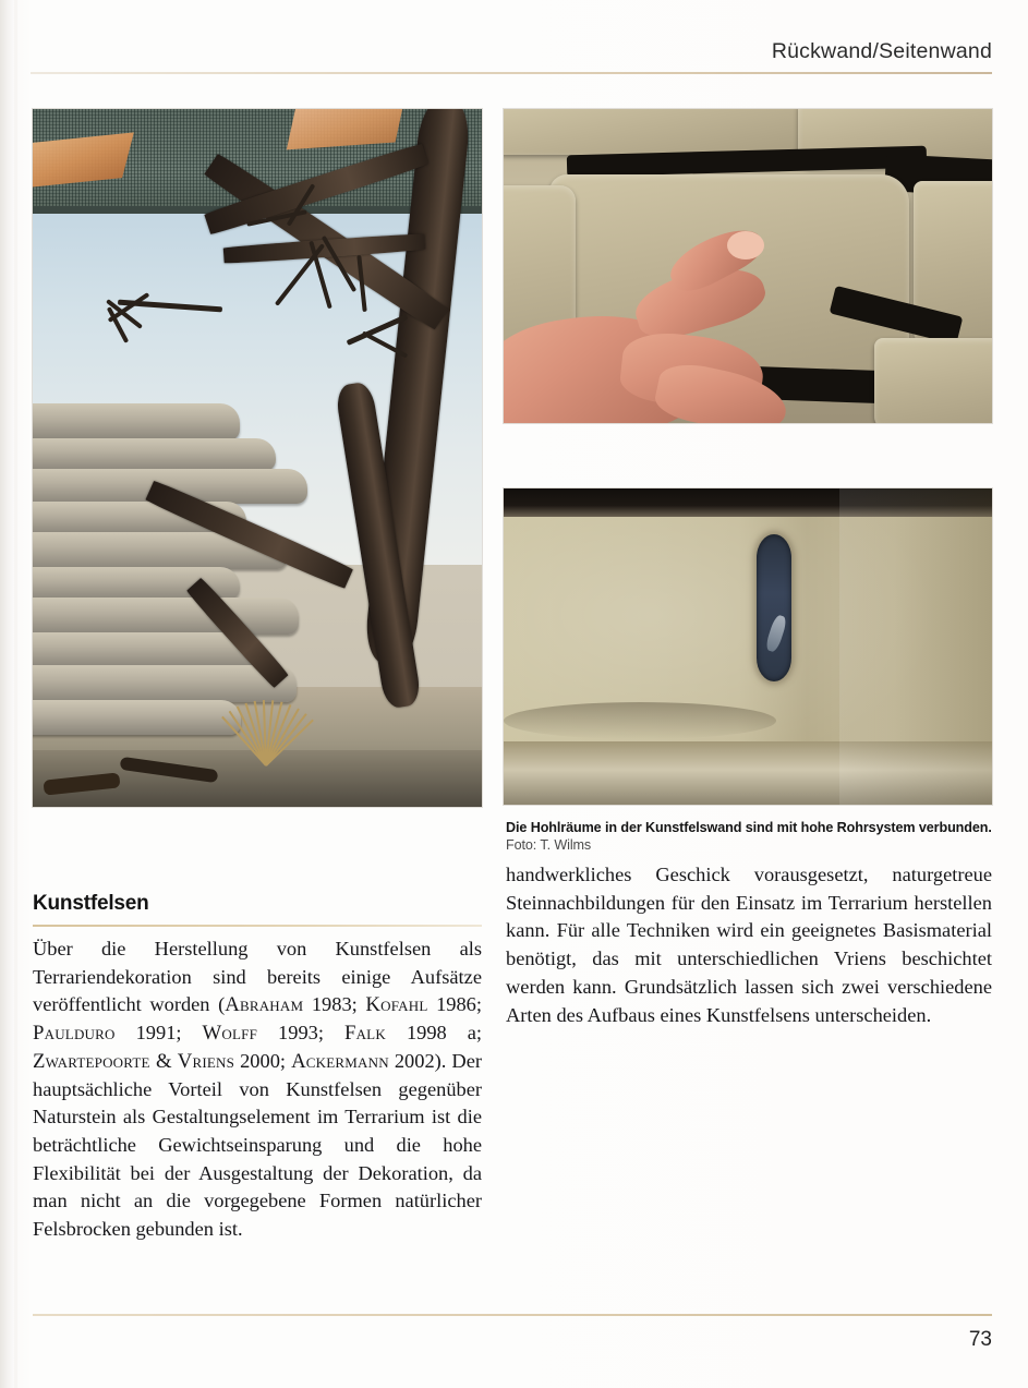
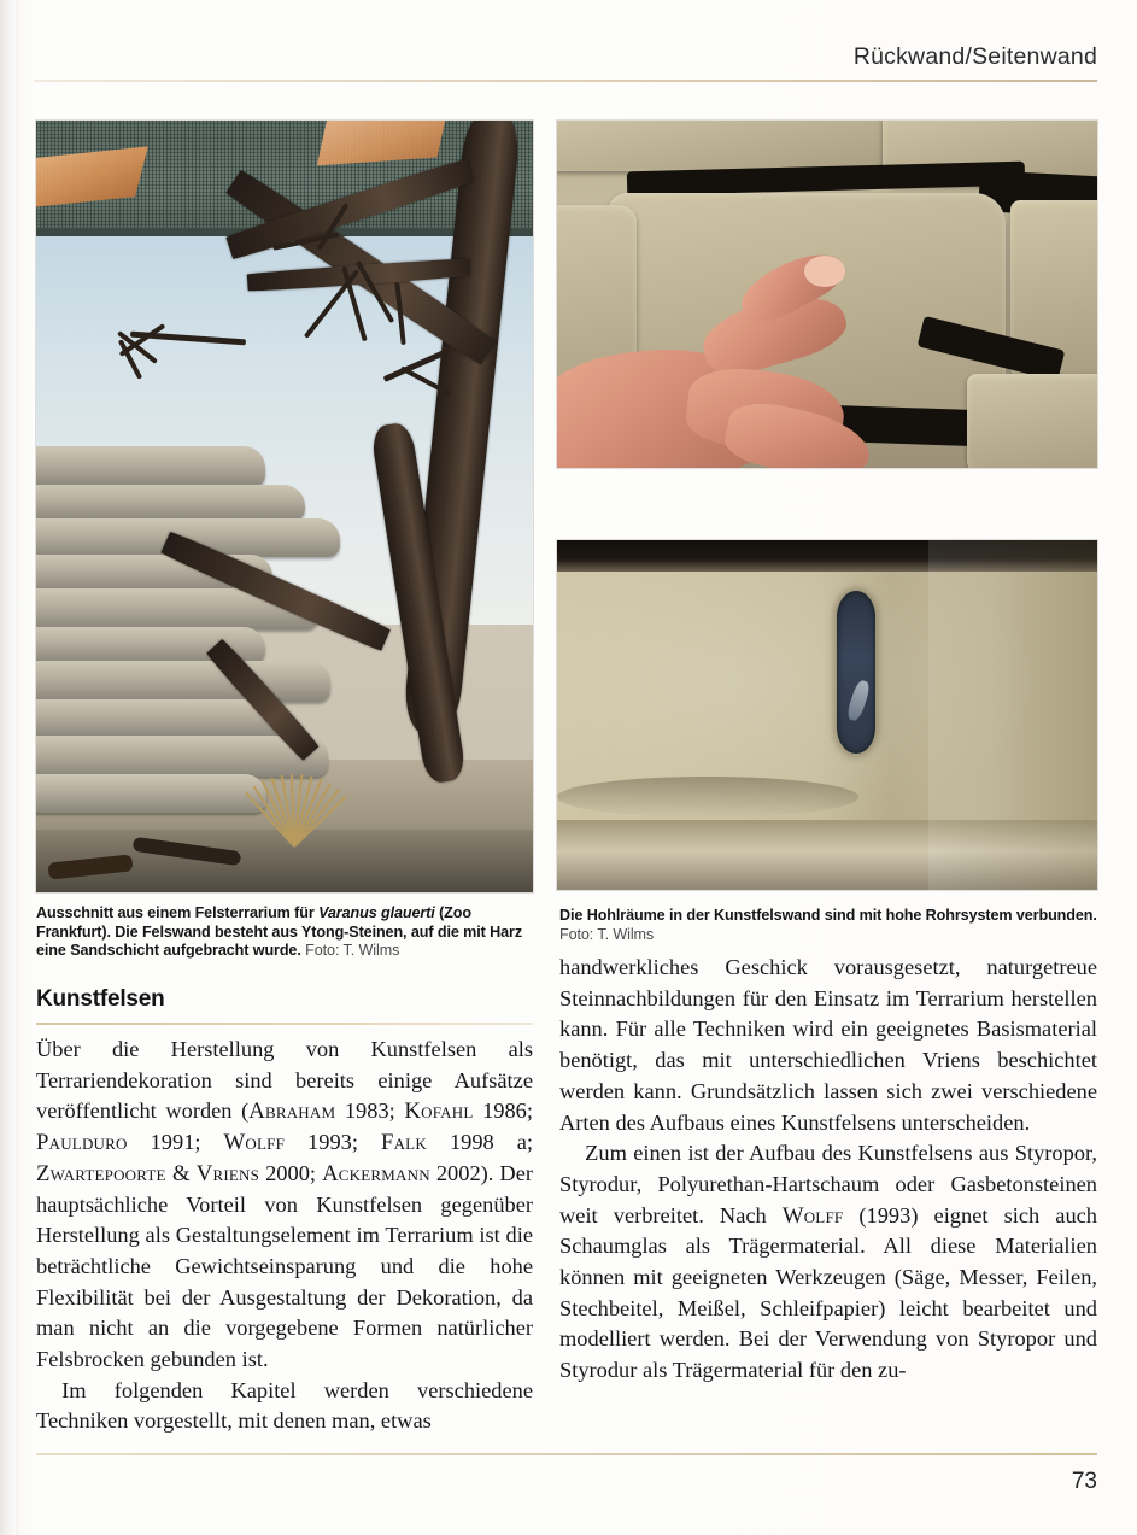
  Rückwand/Seitenwand
  Die Hohlräume in der Kunstfelswand sind mit hohe Rohrsystem verbunden. Foto: T. Wilms
+ Ausschnitt aus einem Felsterrarium für Varanus glauerti (Zoo Frankfurt). Die Felswand besteht aus Ytong-Steinen, auf die mit Harz eine Sandschicht aufgebracht wurde. Foto: T. Wilms
  Kunstfelsen
- Über die Herstellung von Kunstfelsen als Terrariendekoration sind bereits einige Aufsätze veröffentlicht worden (Abraham 1983; Kofahl 1986; Paulduro 1991; Wolff 1993; Falk 1998 a; Zwartepoorte & Vriens 2000; Ackermann 2002). Der hauptsächliche Vorteil von Kunstfelsen gegenüber Naturstein als Gestaltungselement im Terrarium ist die beträchtliche Gewichtseinsparung und die hohe Flexibilität bei der Ausgestaltung der Dekoration, da man nicht an die vorgegebene Formen natürlicher Felsbrocken gebunden ist.
+ Über die Herstellung von Kunstfelsen als Terrariendekoration sind bereits einige Aufsätze veröffentlicht worden (Abraham 1983; Kofahl 1986; Paulduro 1991; Wolff 1993; Falk 1998 a; Zwartepoorte & Vriens 2000; Ackermann 2002). Der hauptsächliche Vorteil von Kunstfelsen gegenüber Herstellung als Gestaltungselement im Terrarium ist die beträchtliche Gewichtseinsparung und die hohe Flexibilität bei der Ausgestaltung der Dekoration, da man nicht an die vorgegebene Formen natürlicher Felsbrocken gebunden ist.
+ Im folgenden Kapitel werden verschiedene Techniken vorgestellt, mit denen man, etwas
  handwerkliches Geschick vorausgesetzt, naturgetreue Steinnachbildungen für den Einsatz im Terrarium herstellen kann. Für alle Techniken wird ein geeignetes Basismaterial benötigt, das mit unterschiedlichen Vriens beschichtet werden kann. Grundsätzlich lassen sich zwei verschiedene Arten des Aufbaus eines Kunstfelsens unterscheiden.
+ Zum einen ist der Aufbau des Kunstfelsens aus Styropor, Styrodur, Polyurethan-Hartschaum oder Gasbetonsteinen weit verbreitet. Nach Wolff (1993) eignet sich auch Schaumglas als Trägermaterial. All diese Materialien können mit geeigneten Werkzeugen (Säge, Messer, Feilen, Stechbeitel, Meißel, Schleifpapier) leicht bearbeitet und modelliert werden. Bei der Verwendung von Styropor und Styrodur als Trägermaterial für den zu-
  73
